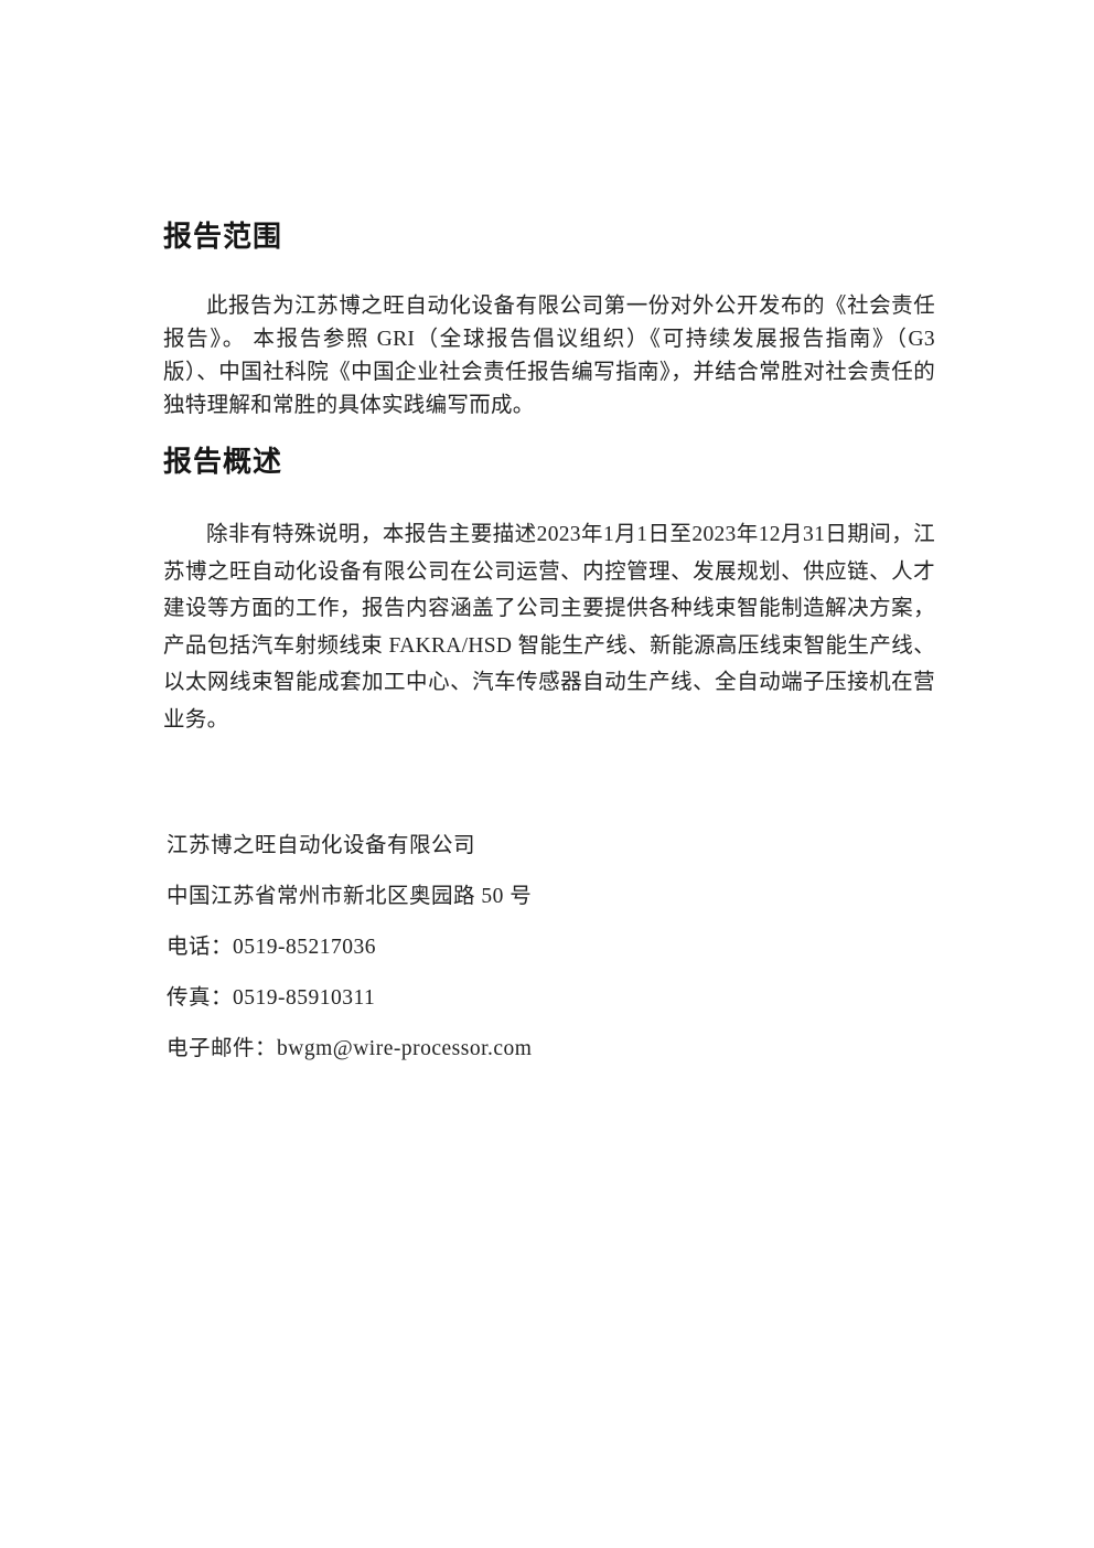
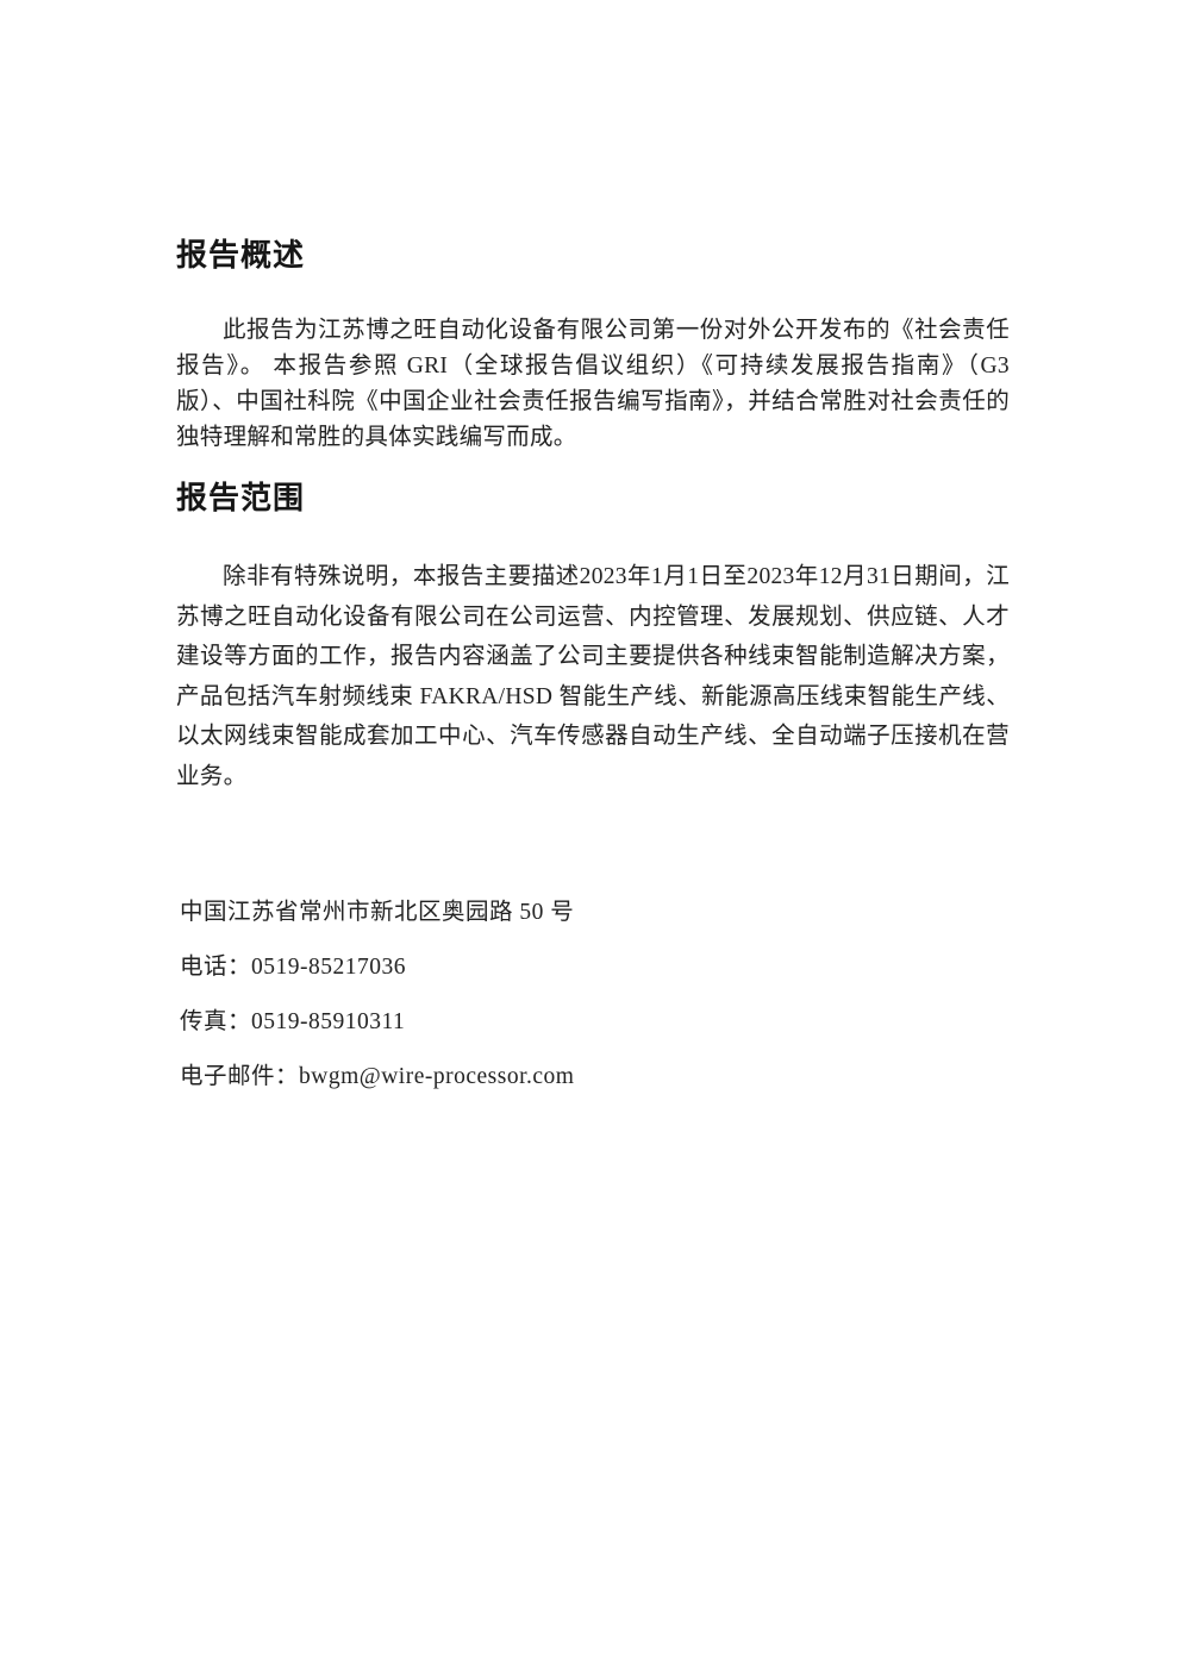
- 报告范围
+ 报告概述
  此报告为江苏博之旺自动化设备有限公司第一份对外公开发布的《社会责任报告》。 本报告参照 GRI（全球报告倡议组织）《可持续发展报告指南》（G3 版）、中国社科院《中国企业社会责任报告编写指南》，并结合常胜对社会责任的独特理解和常胜的具体实践编写而成。
- 报告概述
+ 报告范围
  除非有特殊说明，本报告主要描述2023年1月1日至2023年12月31日期间，江苏博之旺自动化设备有限公司在公司运营、内控管理、发展规划、供应链、人才建设等方面的工作，报告内容涵盖了公司主要提供各种线束智能制造解决方案，产品包括汽车射频线束 FAKRA/HSD 智能生产线、新能源高压线束智能生产线、以太网线束智能成套加工中心、汽车传感器自动生产线、全自动端子压接机在营业务。
- 江苏博之旺自动化设备有限公司
  中国江苏省常州市新北区奥园路 50 号
  电话：0519-85217036
  传真：0519-85910311
  电子邮件：bwgm@wire-processor.com
